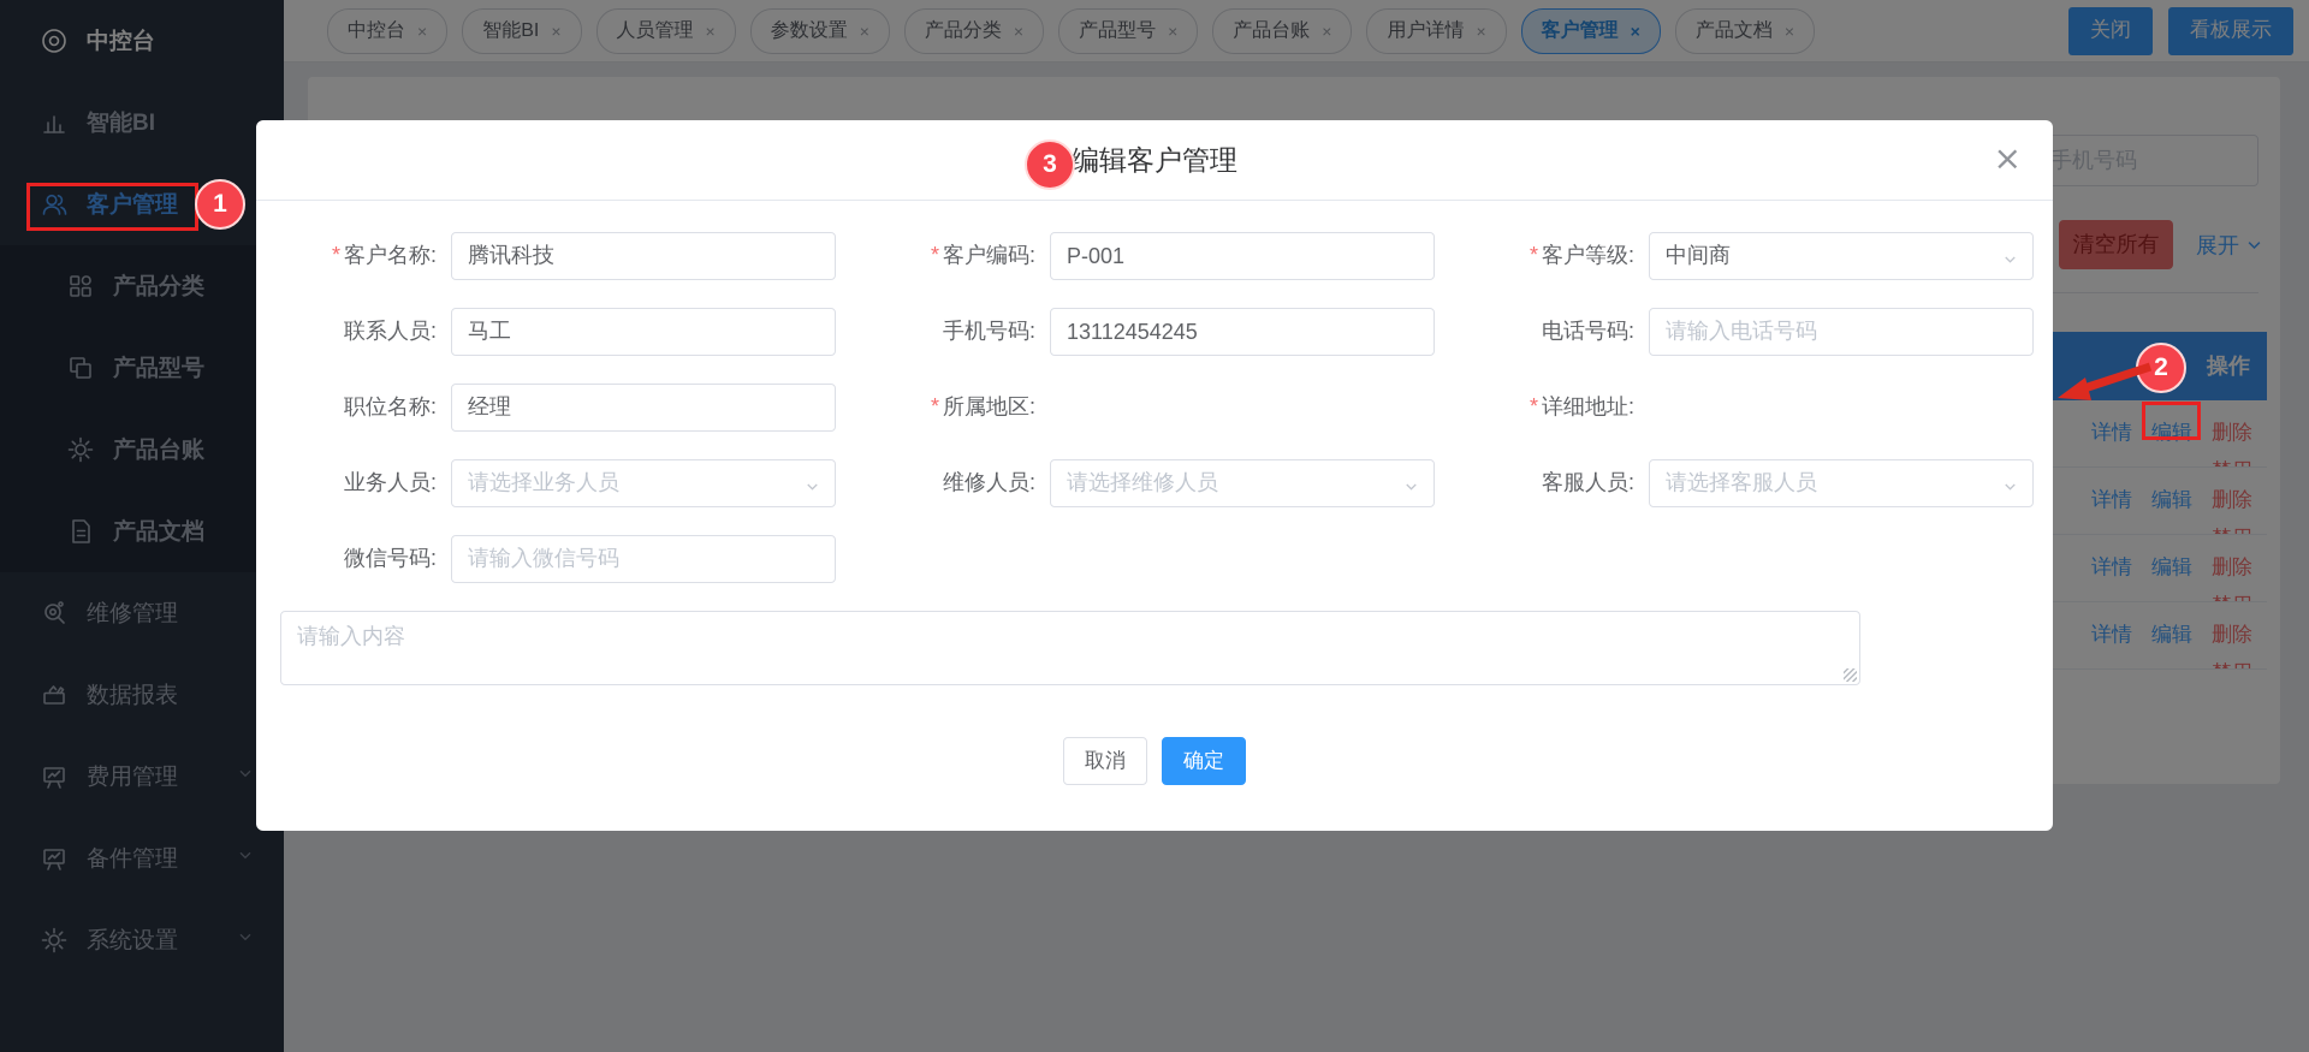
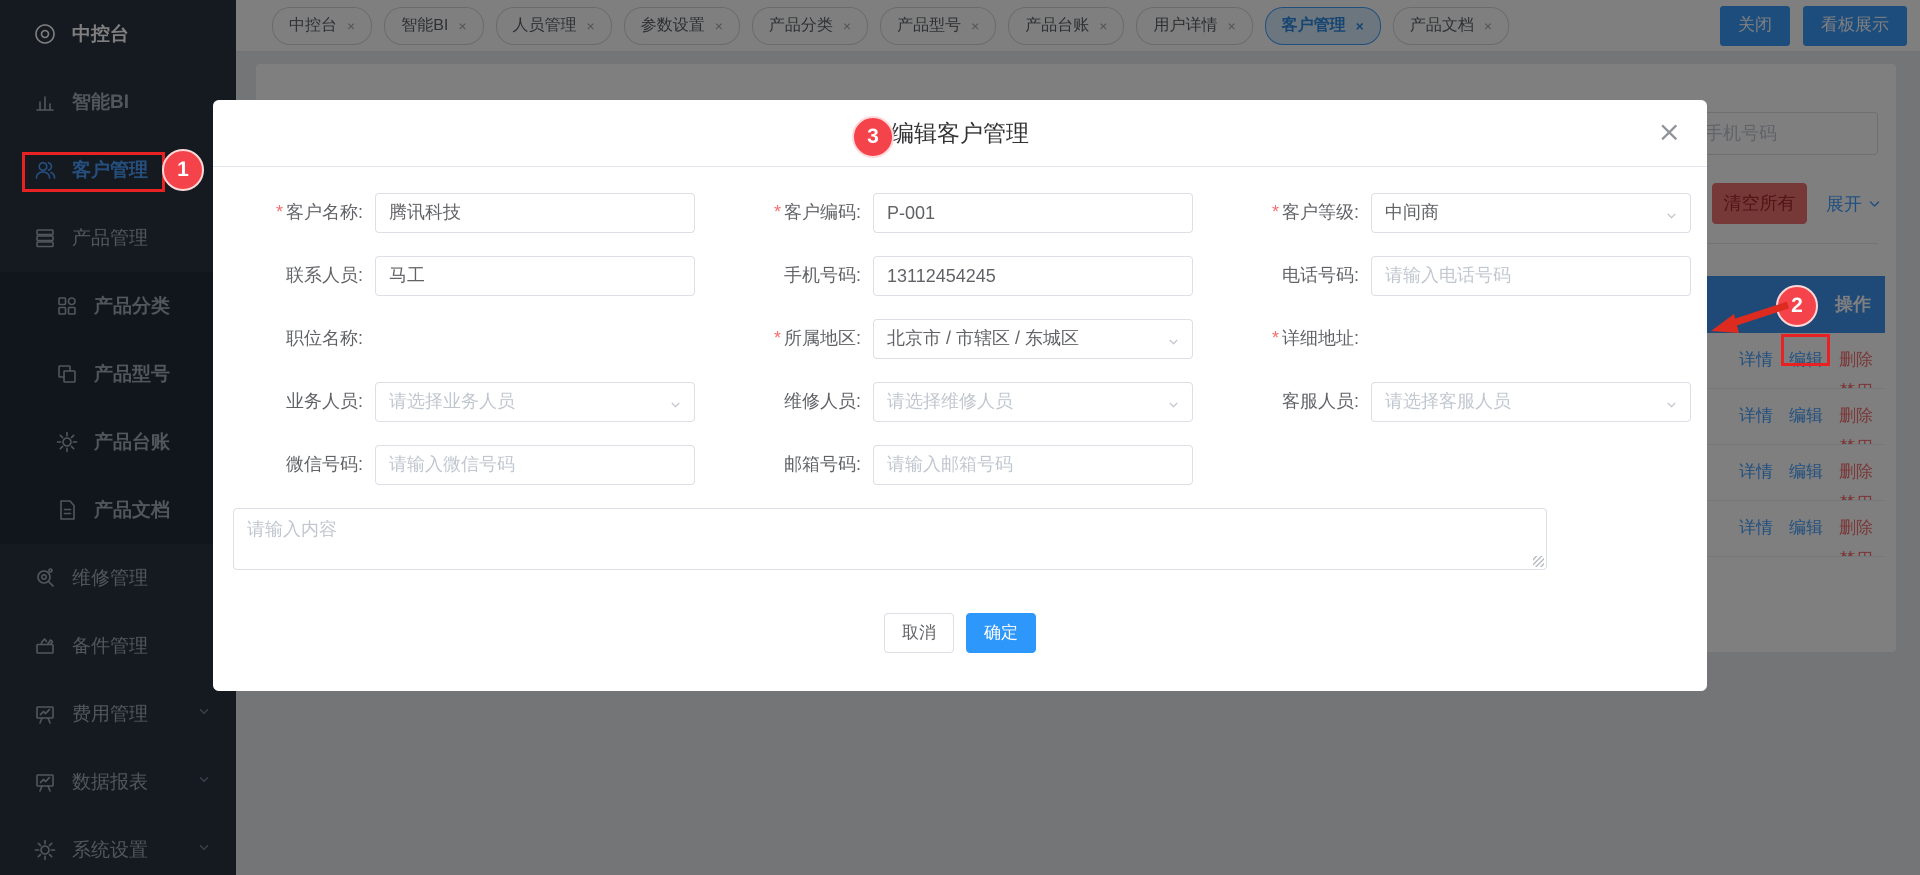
  中控台
  智能BI
  客户管理
+ 产品管理
  产品分类
  产品型号
  产品台账
  产品文档
  维修管理
- 数据报表
+ 备件管理
  费用管理
- 备件管理
+ 数据报表
  系统设置
  中控台
  ×
  智能BI
  ×
  人员管理
  ×
  参数设置
  ×
  产品分类
  ×
  产品型号
  ×
  产品台账
  ×
  用户详情
  ×
  客户管理
  ×
  产品文档
  ×
  关闭
  看板展示
  手机号码
  清空所有
  展开
  操作
  详情
  编辑
  删除
  详情
  编辑
  删除
  详情
  编辑
  删除
  详情
  编辑
  删除
  编辑客户管理
  ×
  * 客户名称:
  腾讯科技
  * 客户编码:
  P-001
  * 客户等级:
  中间商
  联系人员:
  马工
  手机号码:
  13112454245
  电话号码:
  请输入电话号码
  职位名称:
- 经理
  * 所属地区:
+ 北京市 / 市辖区 / 东城区
  * 详细地址:
  业务人员:
  请选择业务人员
  维修人员:
  请选择维修人员
  客服人员:
  请选择客服人员
  微信号码:
  请输入微信号码
+ 邮箱号码:
+ 请输入邮箱号码
  请输入内容
  取消
  确定
  1
  2
  3
